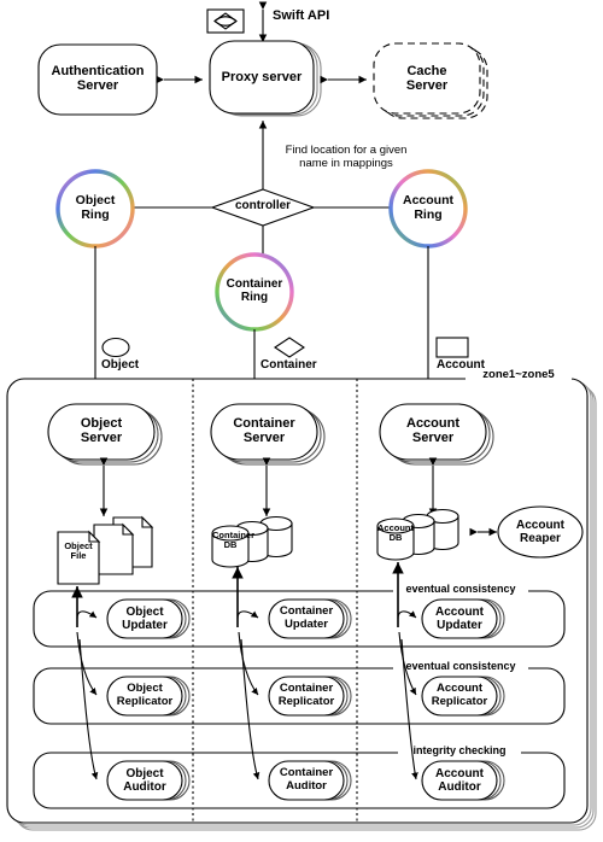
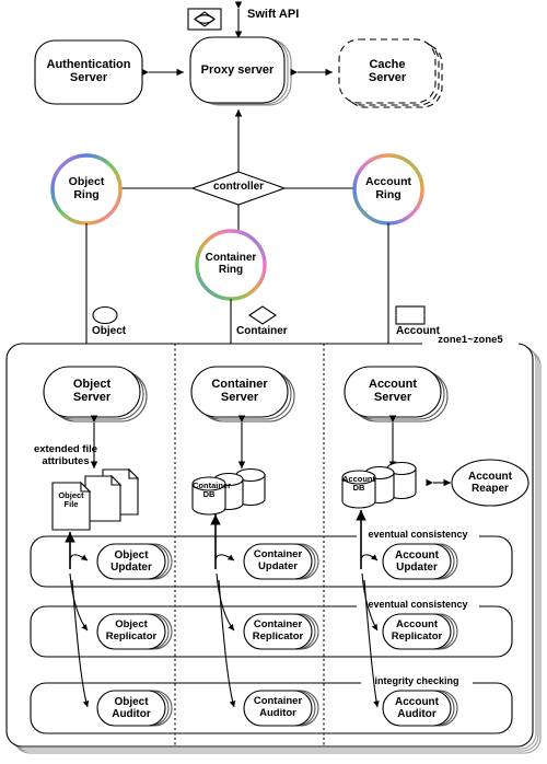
  Swift API
  Authentication
  Server
  Proxy server
  Cache
  Server
- Find location for a given
- name in mappings
  controller
  Object
  Ring
  Account
  Ring
  Container
  Ring
  Object
  Container
  Account
  zone1~zone5
  Object
  Server
  Container
  Server
  Account
  Server
+ extended file
+ attributes
  Object
  File
  Container
  DB
  Account
  DB
  Account
  Reaper
  eventual consistency
  eventual consistency
  integrity checking
  Object
  Updater
  Container
  Updater
  Account
  Updater
  Object
  Replicator
  Container
  Replicator
  Account
  Replicator
  Object
  Auditor
  Container
  Auditor
  Account
  Auditor
